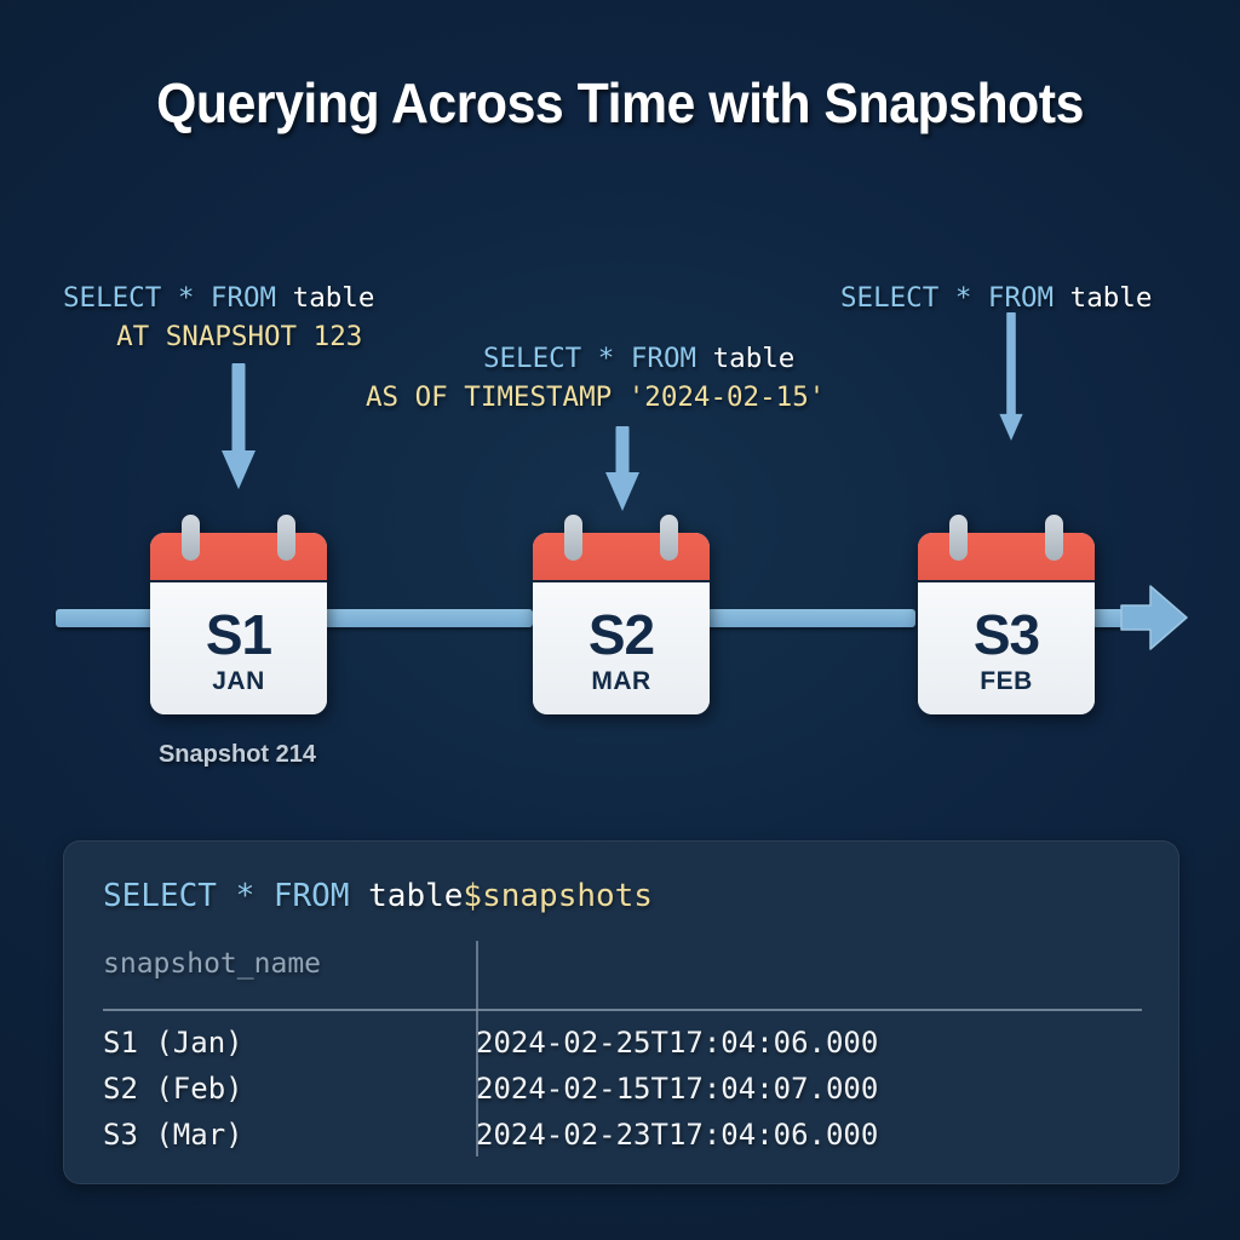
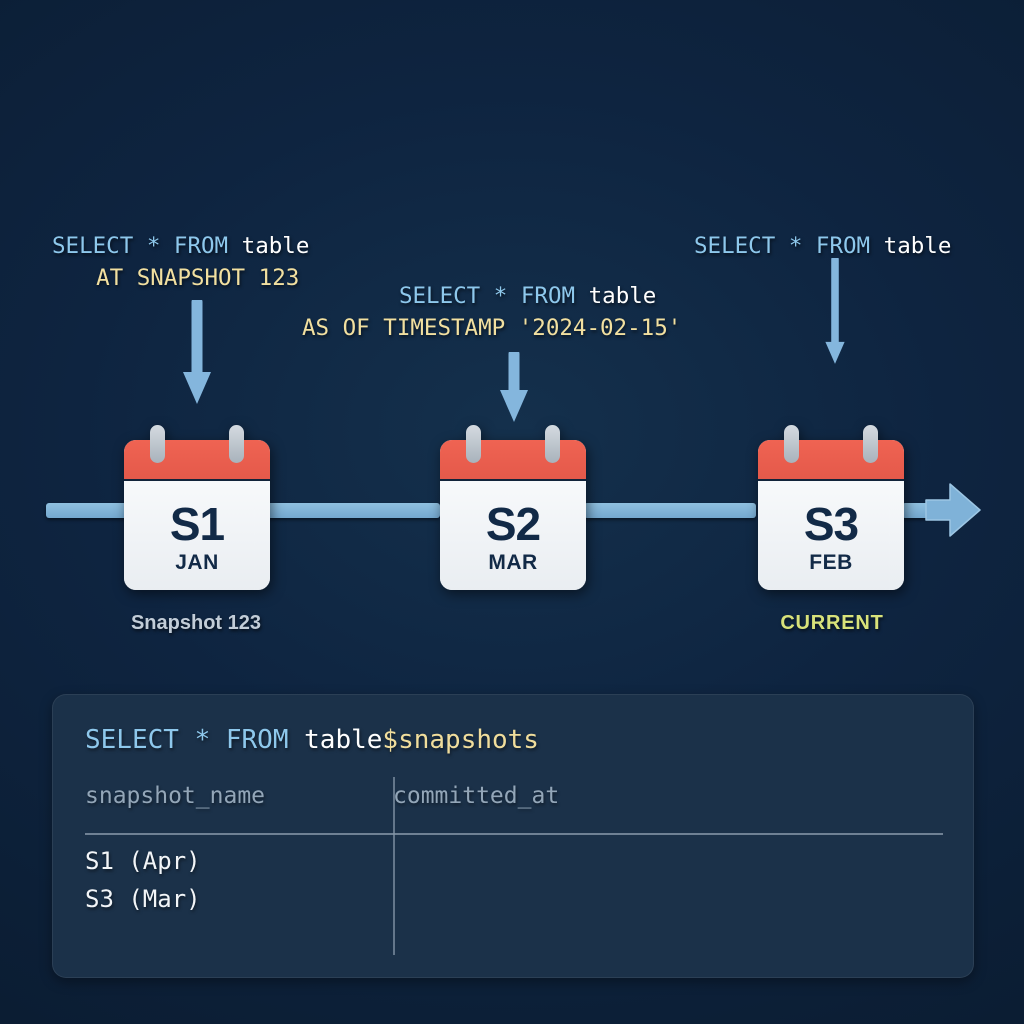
- Querying Across Time with Snapshots
  SELECT * FROM table
  AT SNAPSHOT 123
  SELECT * FROM table
  AS OF TIMESTAMP '2024-02-15'
  SELECT * FROM table
  S1
  JAN
  S2
  MAR
  S3
  FEB
- Snapshot 214
+ Snapshot 123
+ CURRENT
  SELECT * FROM table$snapshots
  snapshot_name
+ committed_at
- S1 (Jan)
+ S1 (Apr)
- 2024-02-25T17:04:06.000
- S2 (Feb)
- 2024-02-15T17:04:07.000
  S3 (Mar)
- 2024-02-23T17:04:06.000
